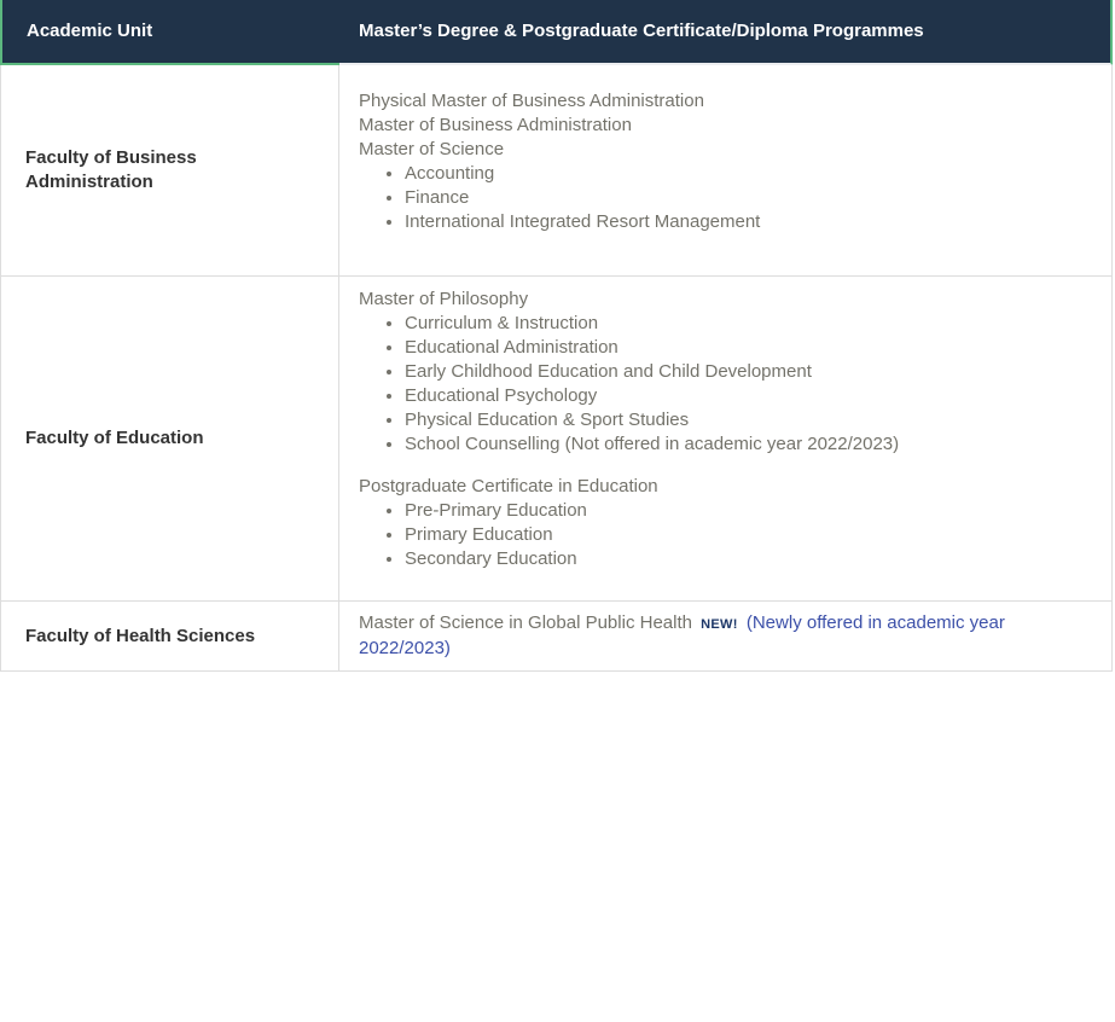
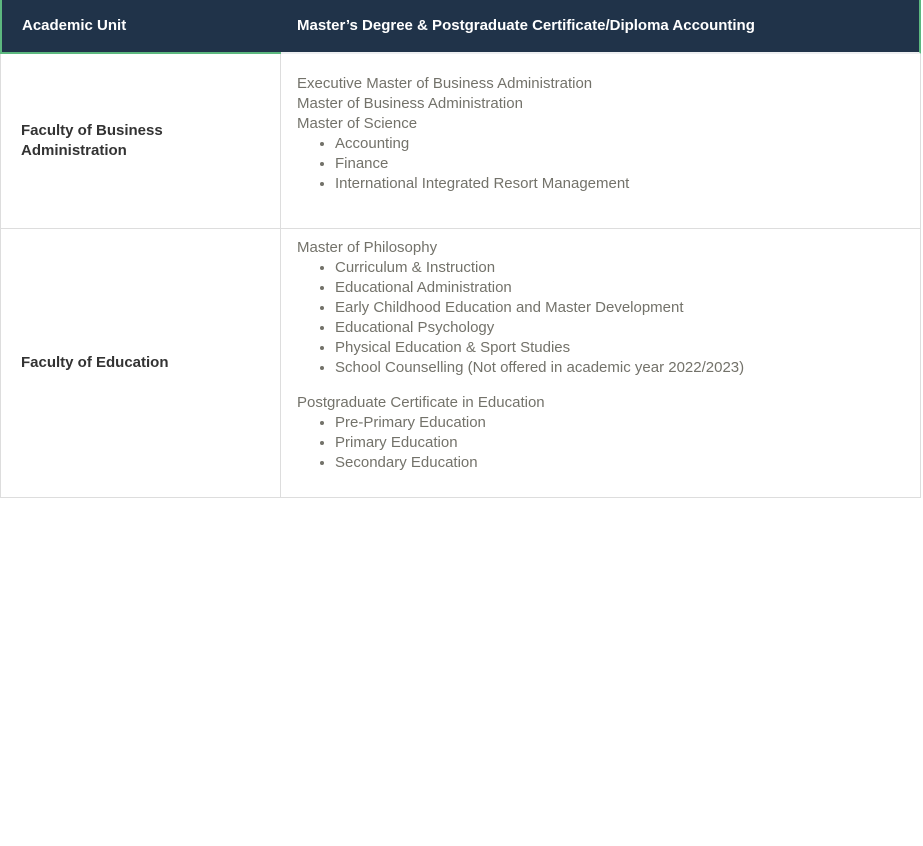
- Academic Unit	Master’s Degree & Postgraduate Certificate/Diploma Programmes
+ Academic Unit	Master’s Degree & Postgraduate Certificate/Diploma Accounting
- Faculty of Business Administration	Physical Master of Business Administration Master of Business Administration Master of Science Accounting Finance International Integrated Resort Management
+ Faculty of Business Administration	Executive Master of Business Administration Master of Business Administration Master of Science Accounting Finance International Integrated Resort Management
- Faculty of Education	Master of Philosophy Curriculum & Instruction Educational Administration Early Childhood Education and Child Development Educational Psychology Physical Education & Sport Studies School Counselling (Not offered in academic year 2022/2023) Postgraduate Certificate in Education Pre-Primary Education Primary Education Secondary Education
+ Faculty of Education	Master of Philosophy Curriculum & Instruction Educational Administration Early Childhood Education and Master Development Educational Psychology Physical Education & Sport Studies School Counselling (Not offered in academic year 2022/2023) Postgraduate Certificate in Education Pre-Primary Education Primary Education Secondary Education
- Faculty of Health Sciences	Master of Science in Global Public Health NEW! (Newly offered in academic year 2022/2023)
